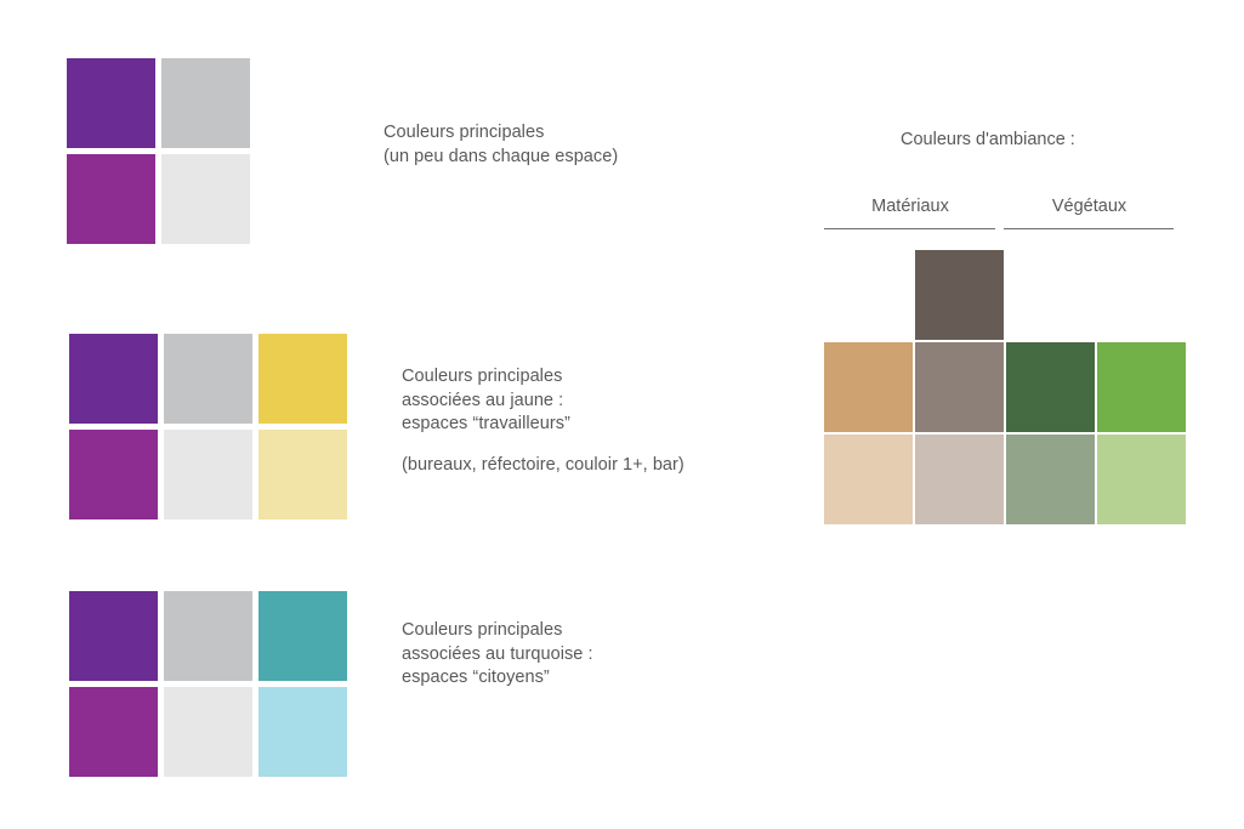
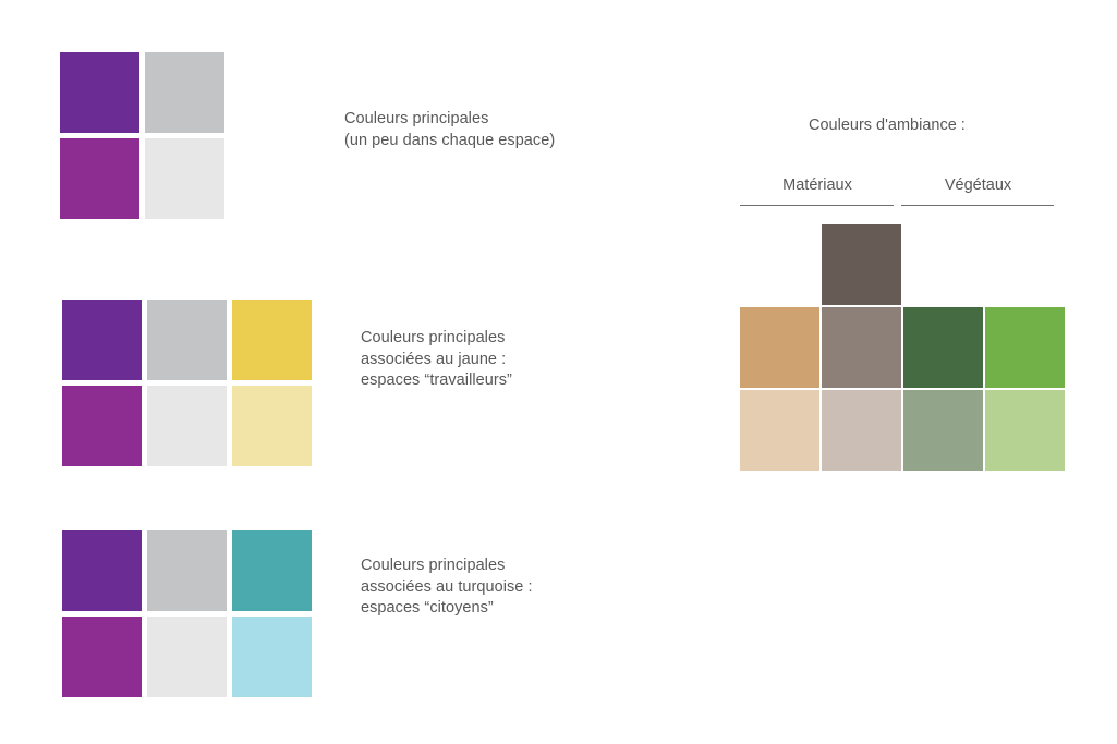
  Couleurs principales
  (un peu dans chaque espace)
  Couleurs principales
  associées au jaune :
  espaces “travailleurs”
- (bureaux, réfectoire, couloir 1+, bar)
  Couleurs principales
  associées au turquoise :
  espaces “citoyens”
  Couleurs d'ambiance :
  Matériaux
  Végétaux
